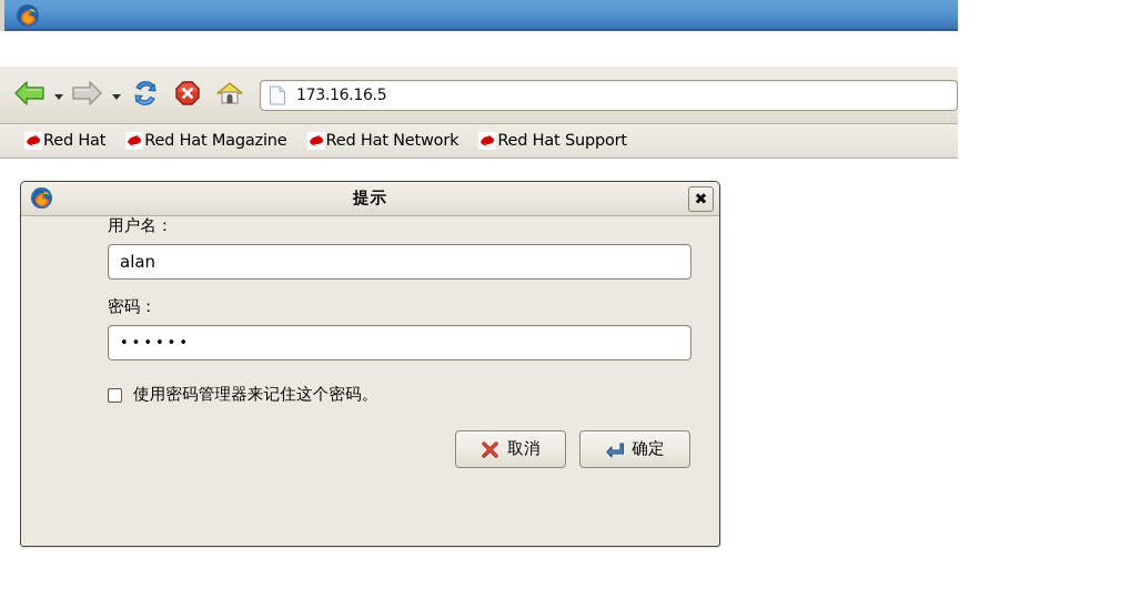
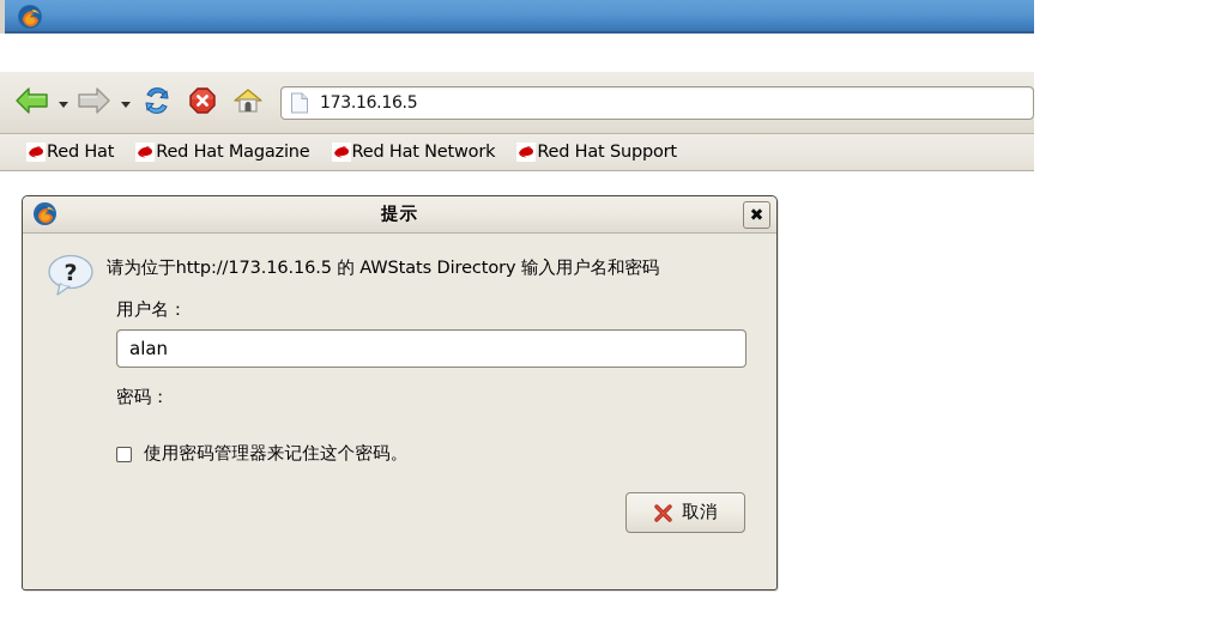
  173.16.16.5
  Red Hat
  Red Hat Magazine
  Red Hat Network
  Red Hat Support
  提示
  ✖
+ ?
+ 请为位于http://173.16.16.5 的 AWStats Directory 输入用户名和密码
  用户名：
  alan
  密码：
- ••••••
  使用密码管理器来记住这个密码。
  取消
- 确定
